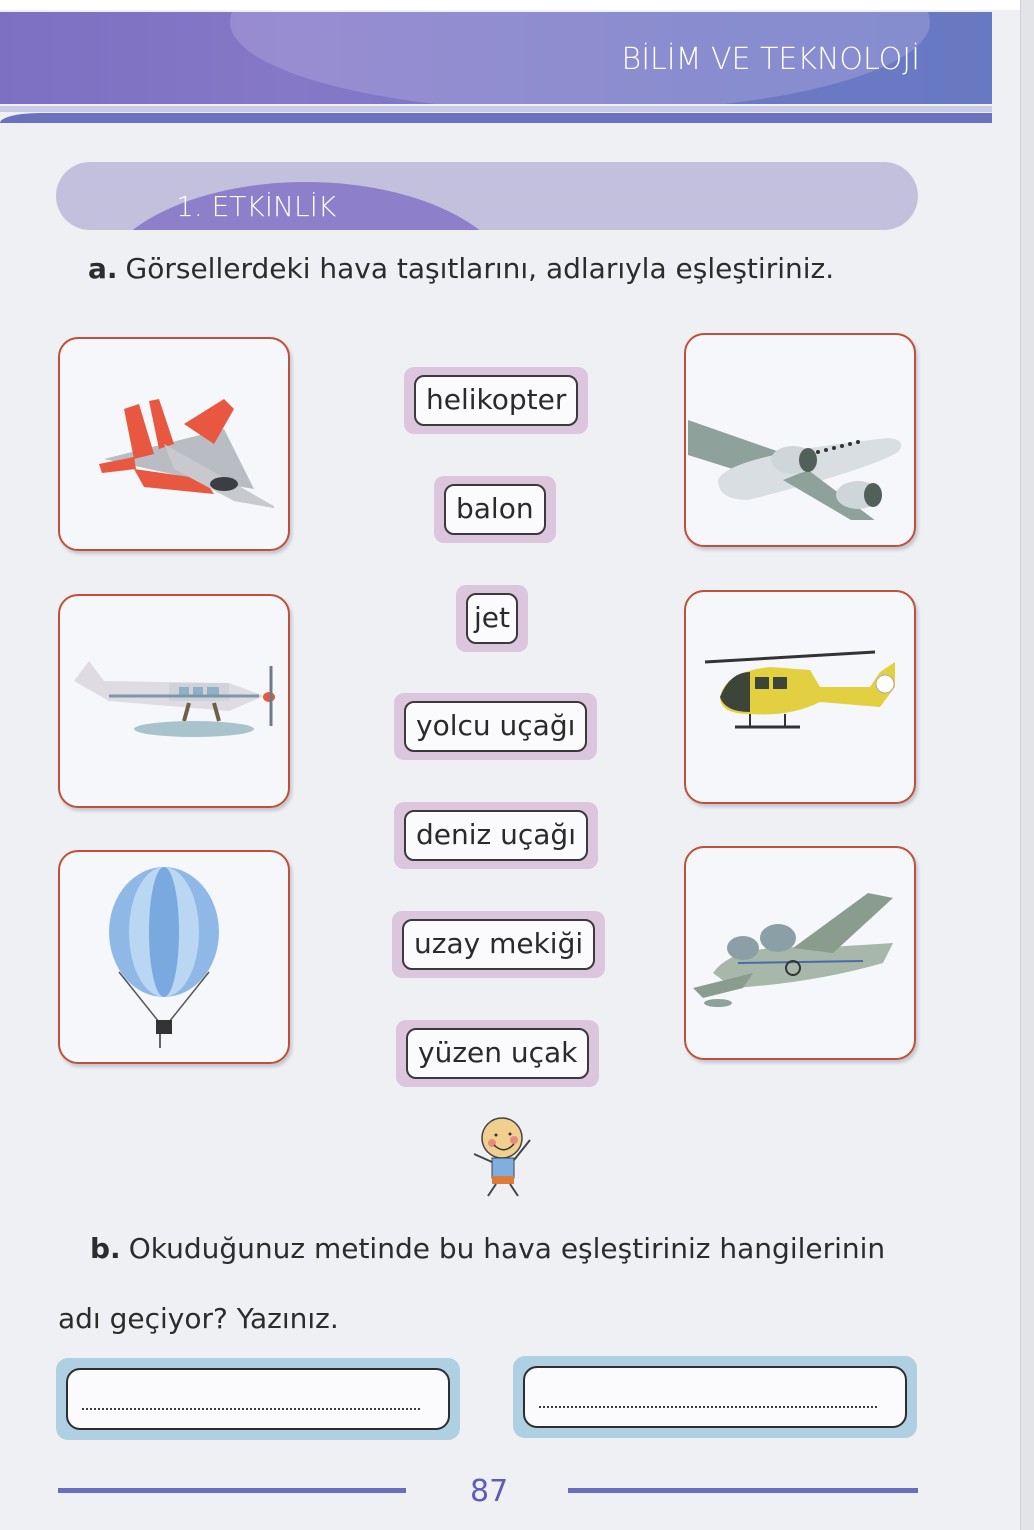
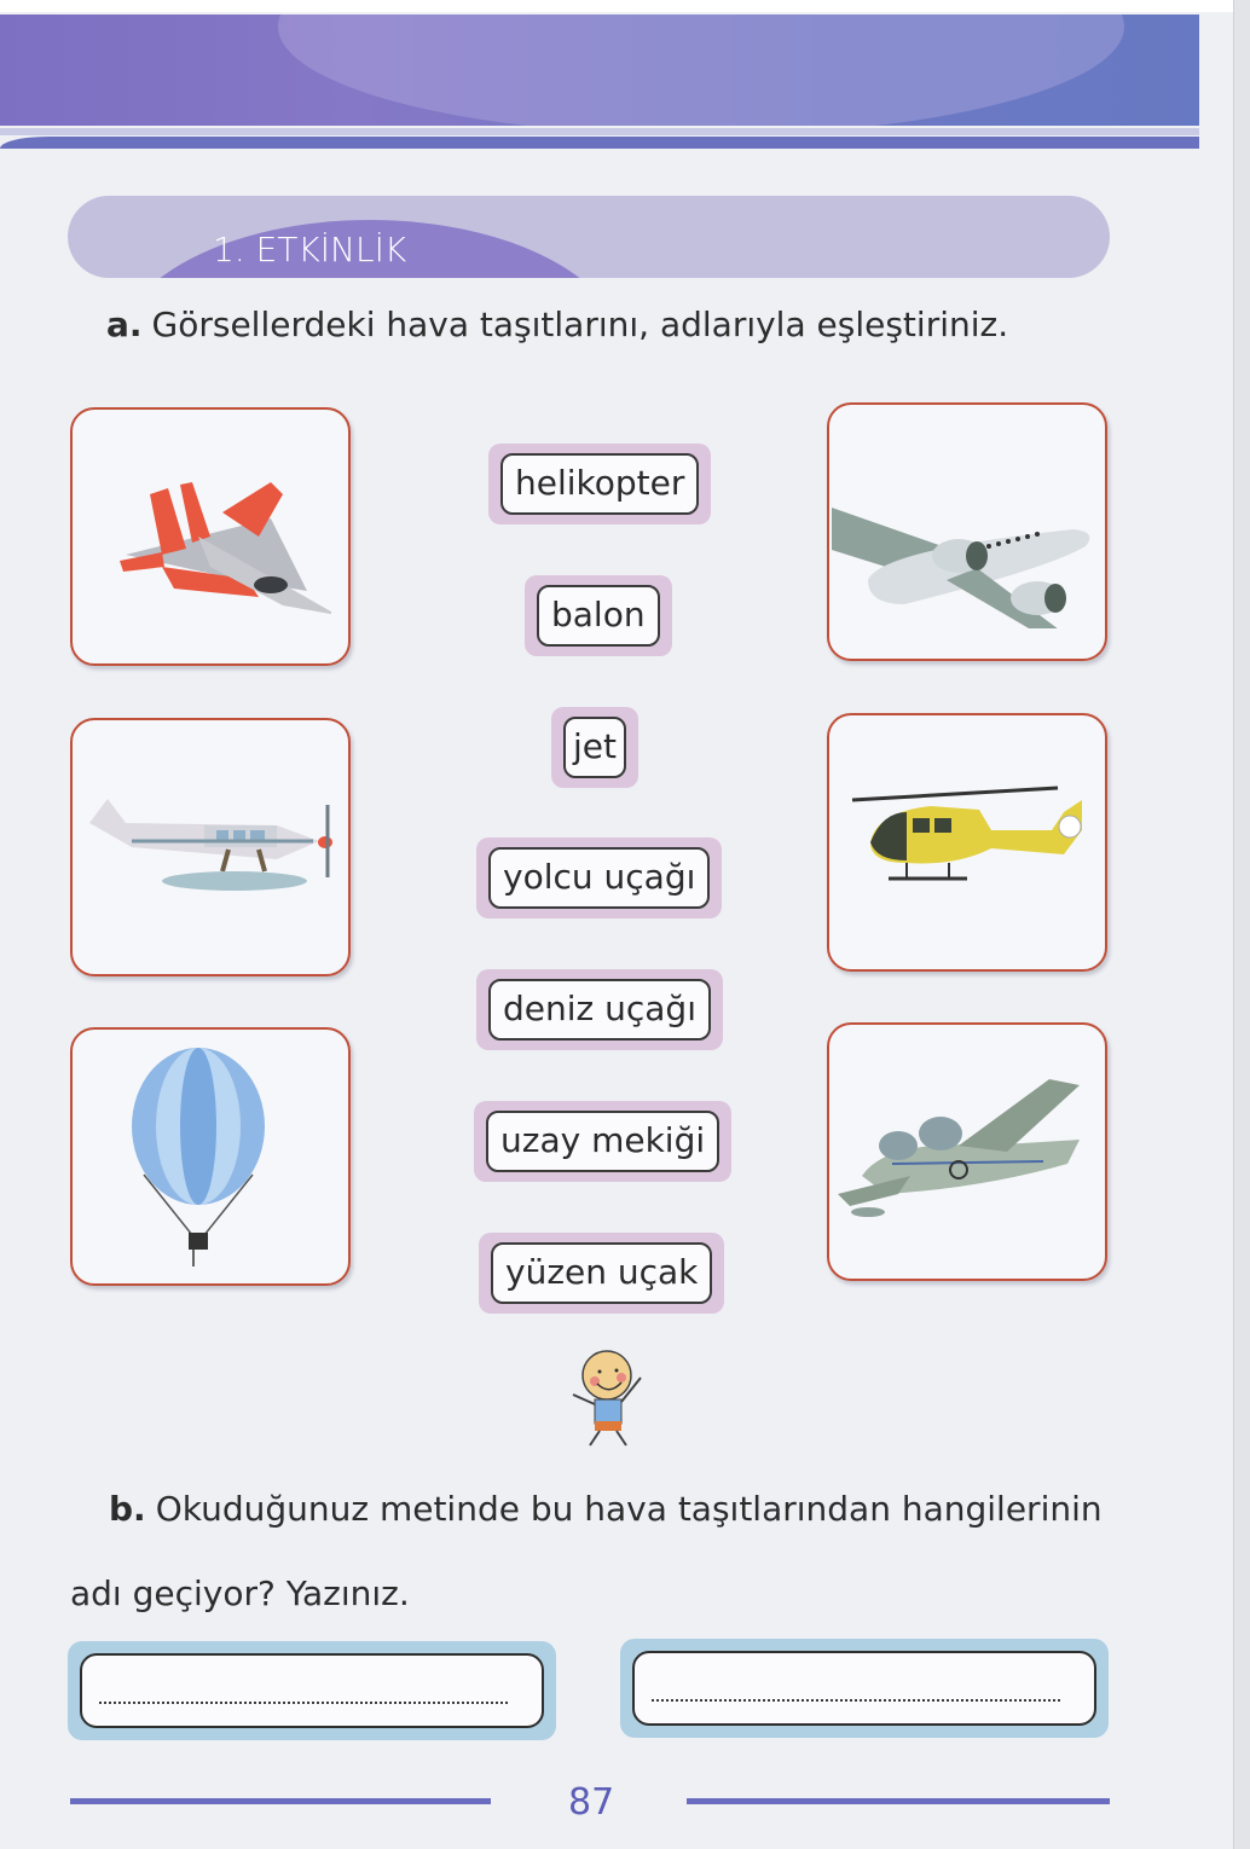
- BİLİM VE TEKNOLOJİ
  1. ETKİNLİK
  a. Görsellerdeki hava taşıtlarını, adlarıyla eşleştiriniz.
  helikopter
  balon
  jet
  yolcu uçağı
  deniz uçağı
  uzay mekiği
  yüzen uçak
- b. Okuduğunuz metinde bu hava eşleştiriniz hangilerinin
+ b. Okuduğunuz metinde bu hava taşıtlarından hangilerinin
  adı geçiyor? Yazınız.
  87
